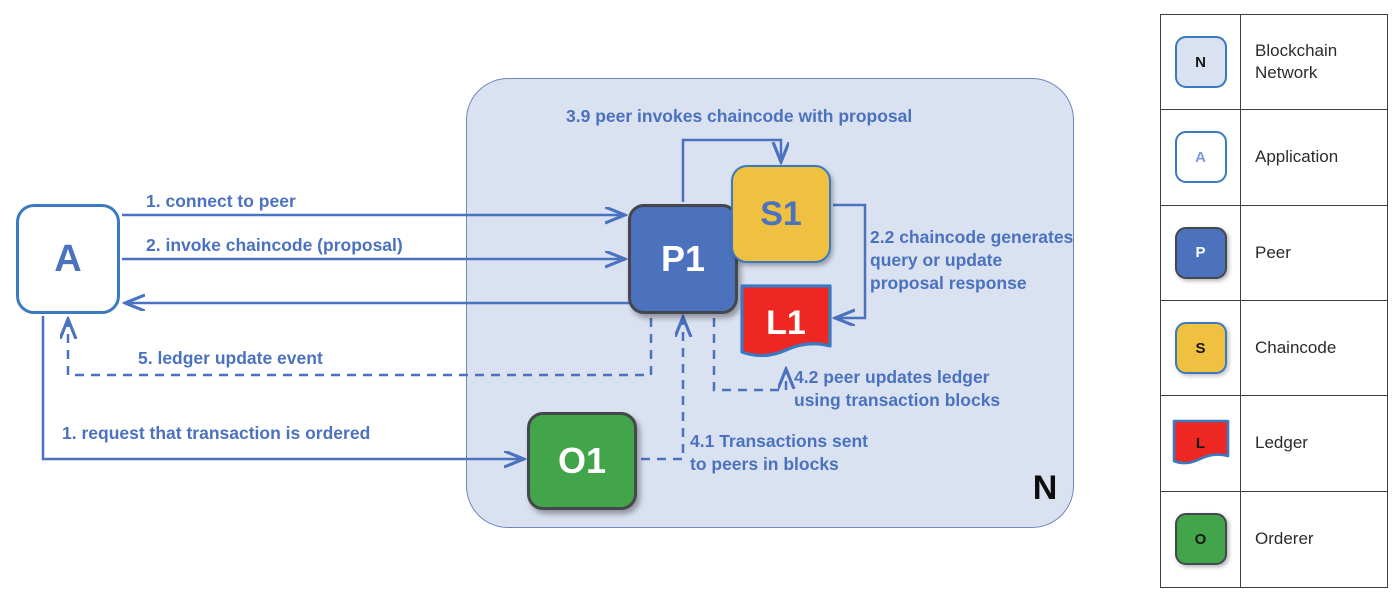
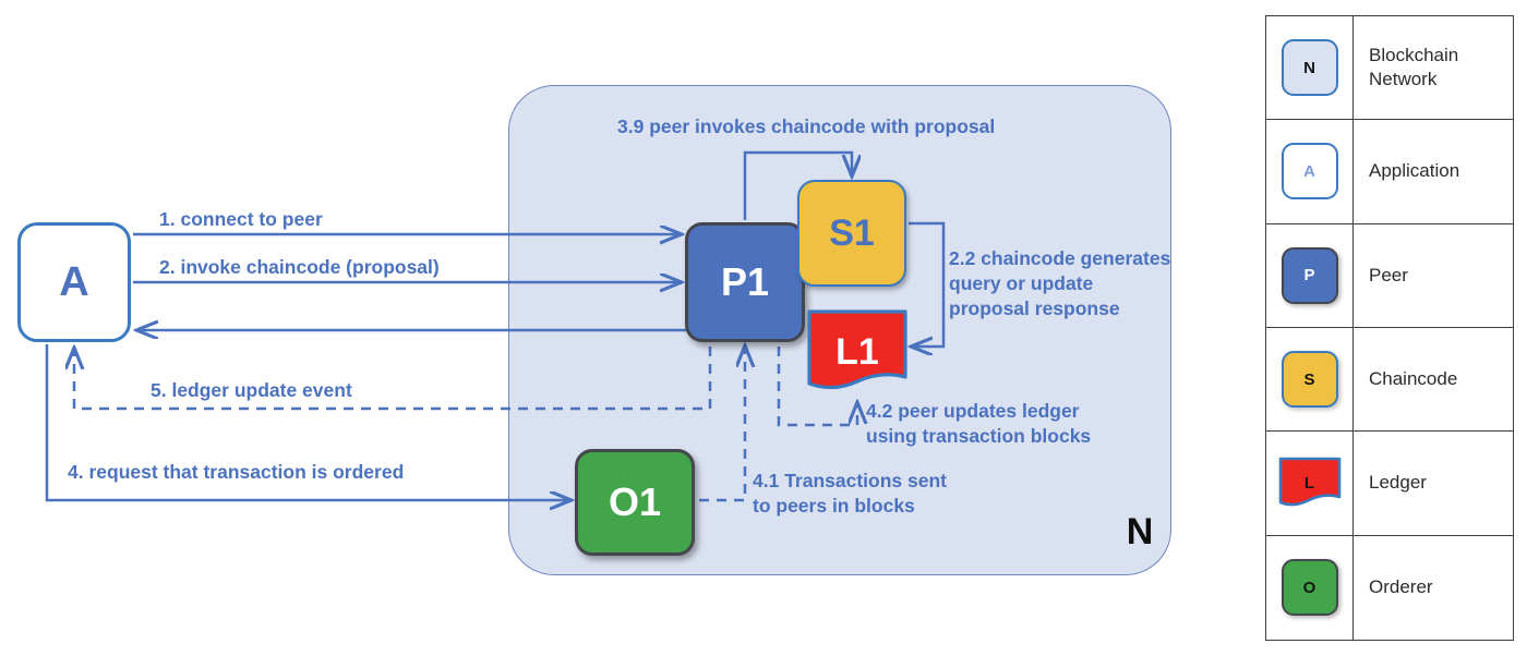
  A
  P1
  S1
  L1
  O1
  N
  1. connect to peer
  2. invoke chaincode (proposal)
- 1. request that transaction is ordered
+ 4. request that transaction is ordered
  5. ledger update event
  3.9 peer invokes chaincode with proposal
  2.2 chaincode generates
  query or update
  proposal response
  4.1 Transactions sent
  to peers in blocks
  4.2 peer updates ledger
  using transaction blocks
  N
  Blockchain Network
  A
  Application
  P
  Peer
  S
  Chaincode
  L
  Ledger
  O
  Orderer
